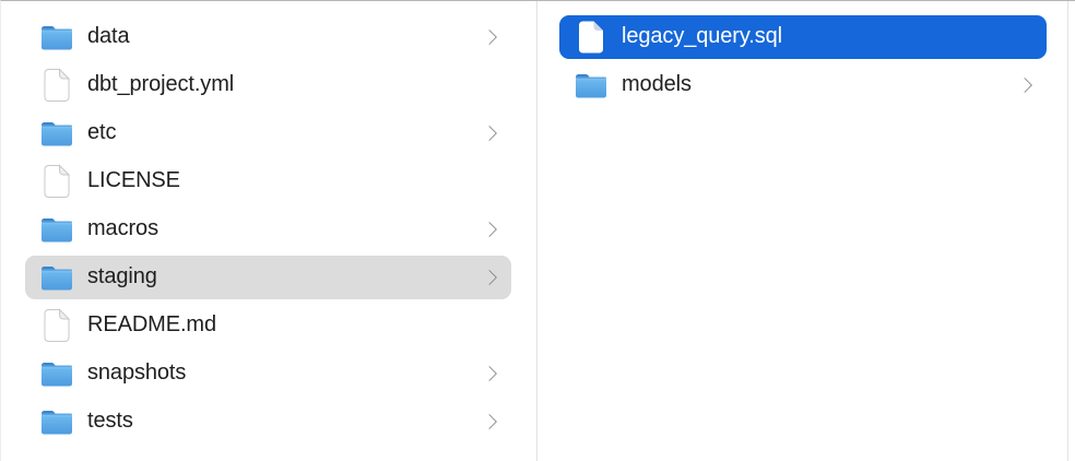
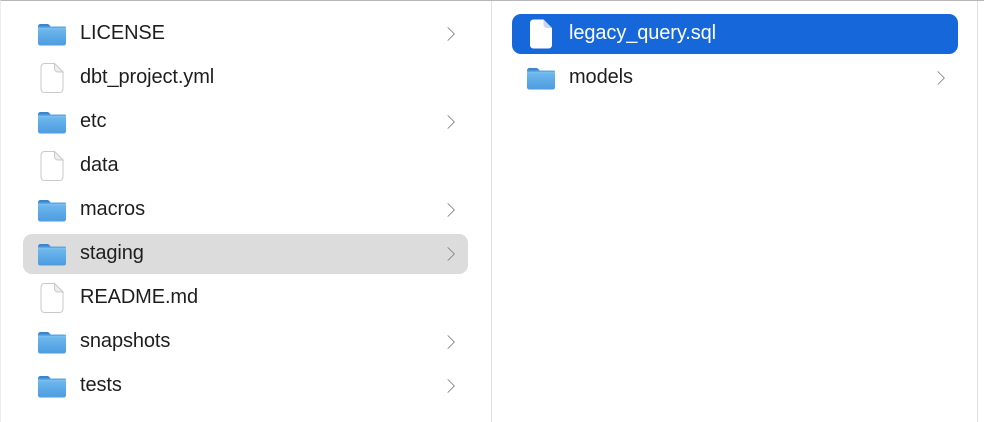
- data
+ LICENSE
  dbt_project.yml
  etc
- LICENSE
+ data
  macros
  staging
  README.md
  snapshots
  tests
  legacy_query.sql
  models
